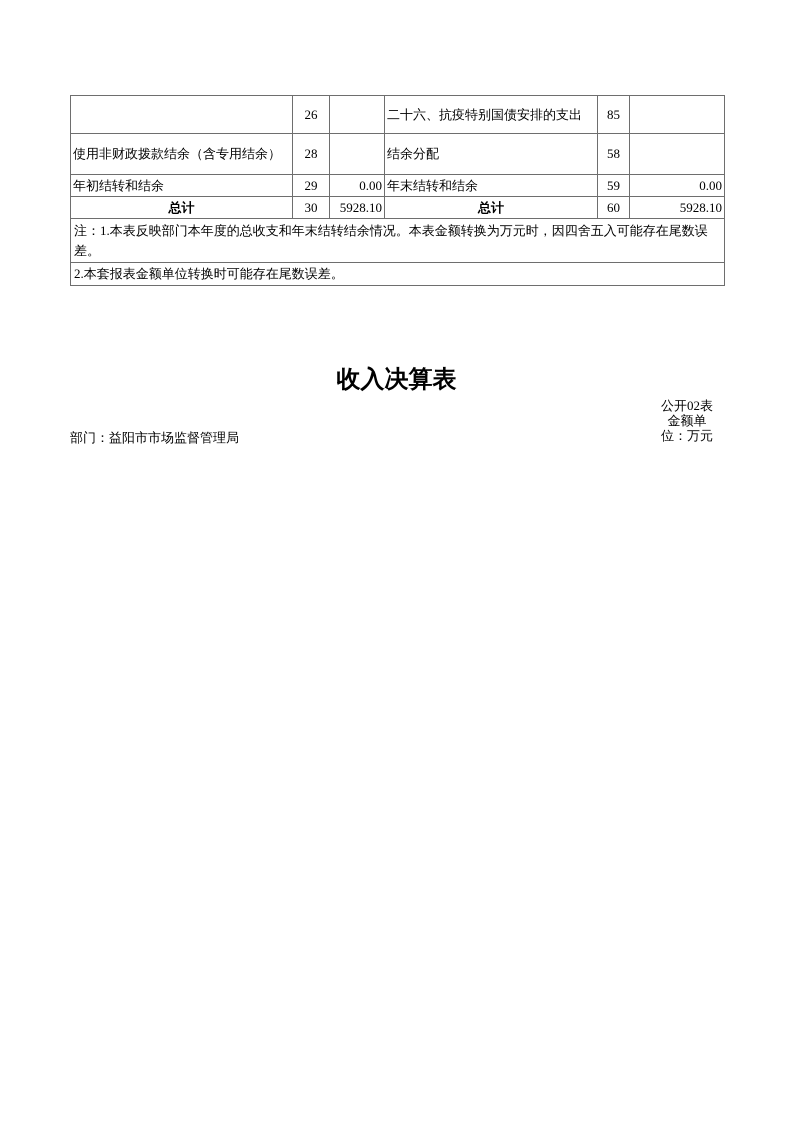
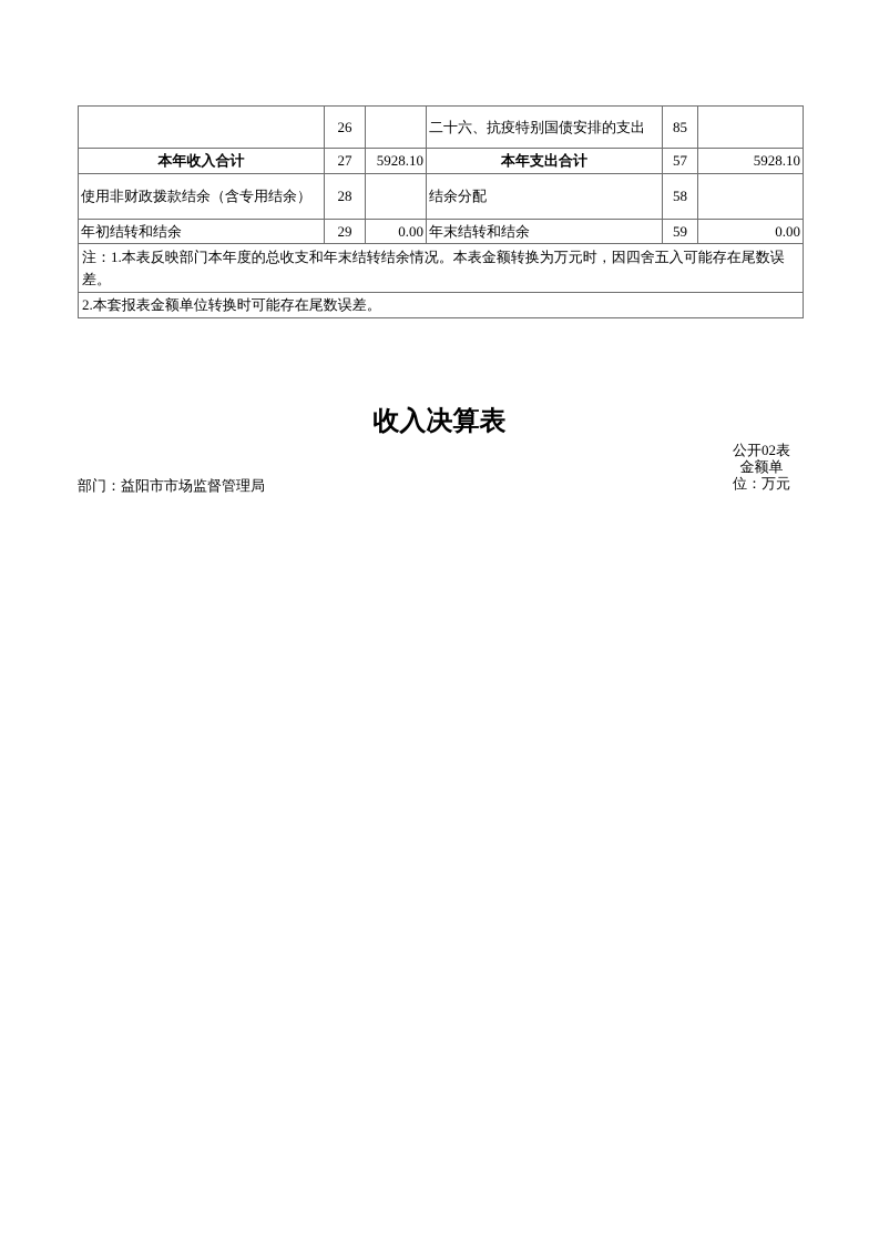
  	26		二十六、抗疫特别国债安排的支出	85
+ 本年收入合计	27	5928.10	本年支出合计	57	5928.10
  使用非财政拨款结余（含专用结余）	28		结余分配	58
  年初结转和结余	29	0.00	年末结转和结余	59	0.00
- 总计	30	5928.10	总计	60	5928.10
  注：1.本表反映部门本年度的总收支和年末结转结余情况。本表金额转换为万元时，因四舍五入可能存在尾数误差。
  2.本套报表金额单位转换时可能存在尾数误差。
  收入决算表
  公开02表
  金额单位：万元
  部门：益阳市市场监督管理局
